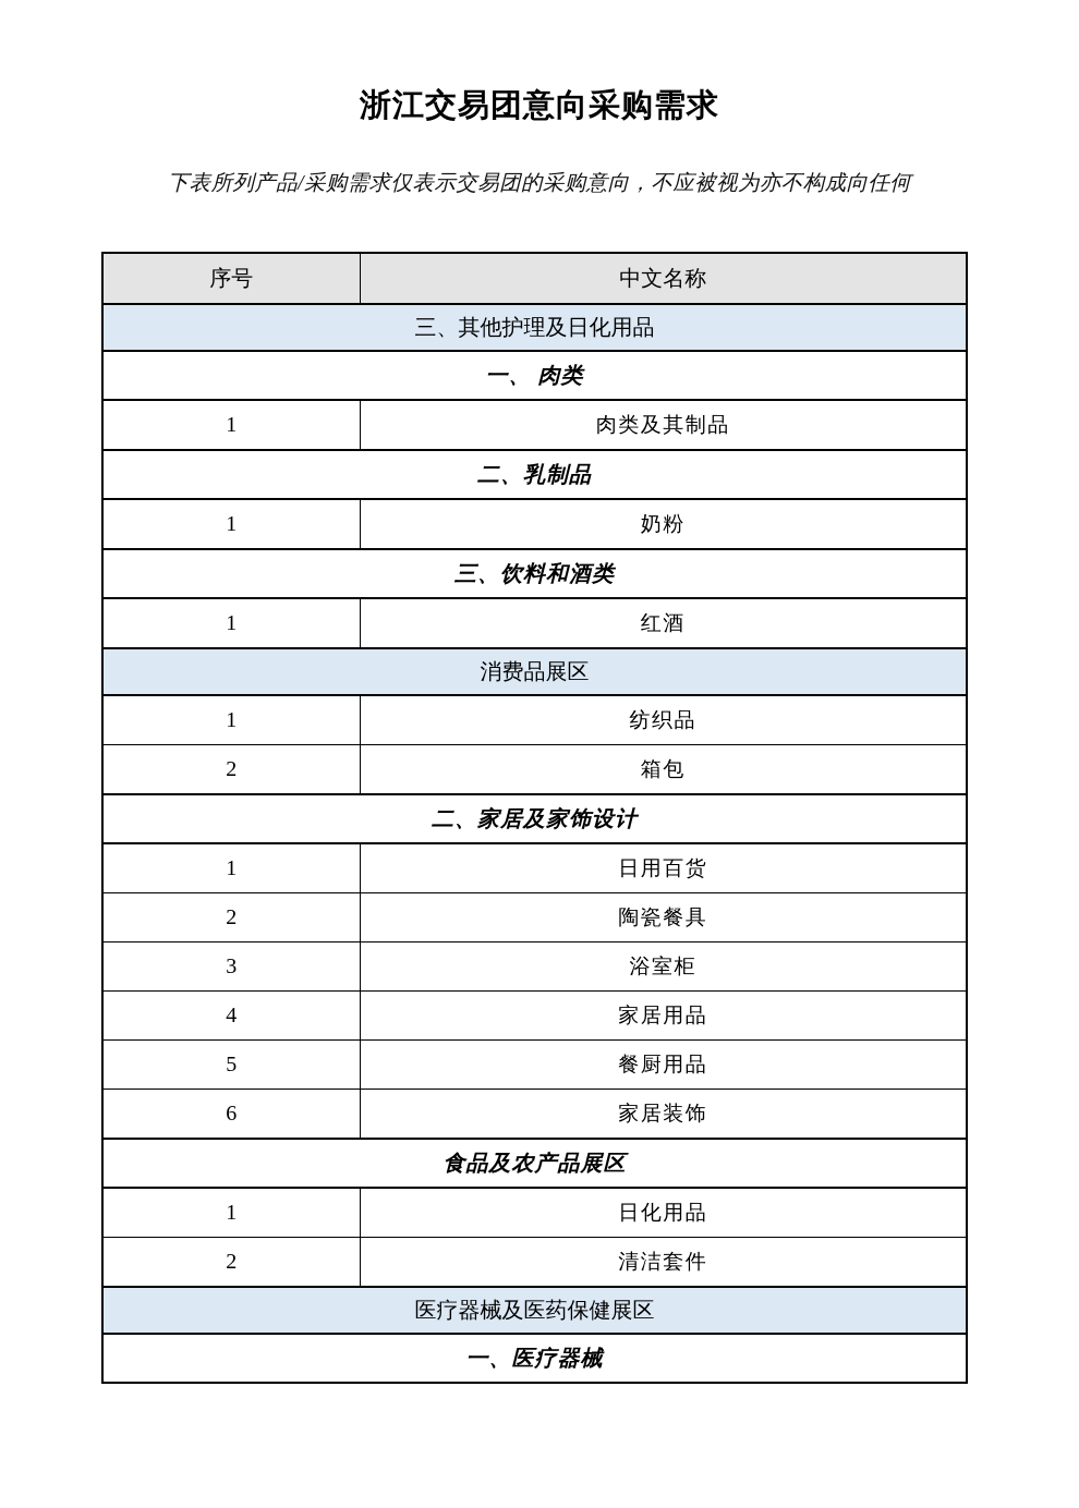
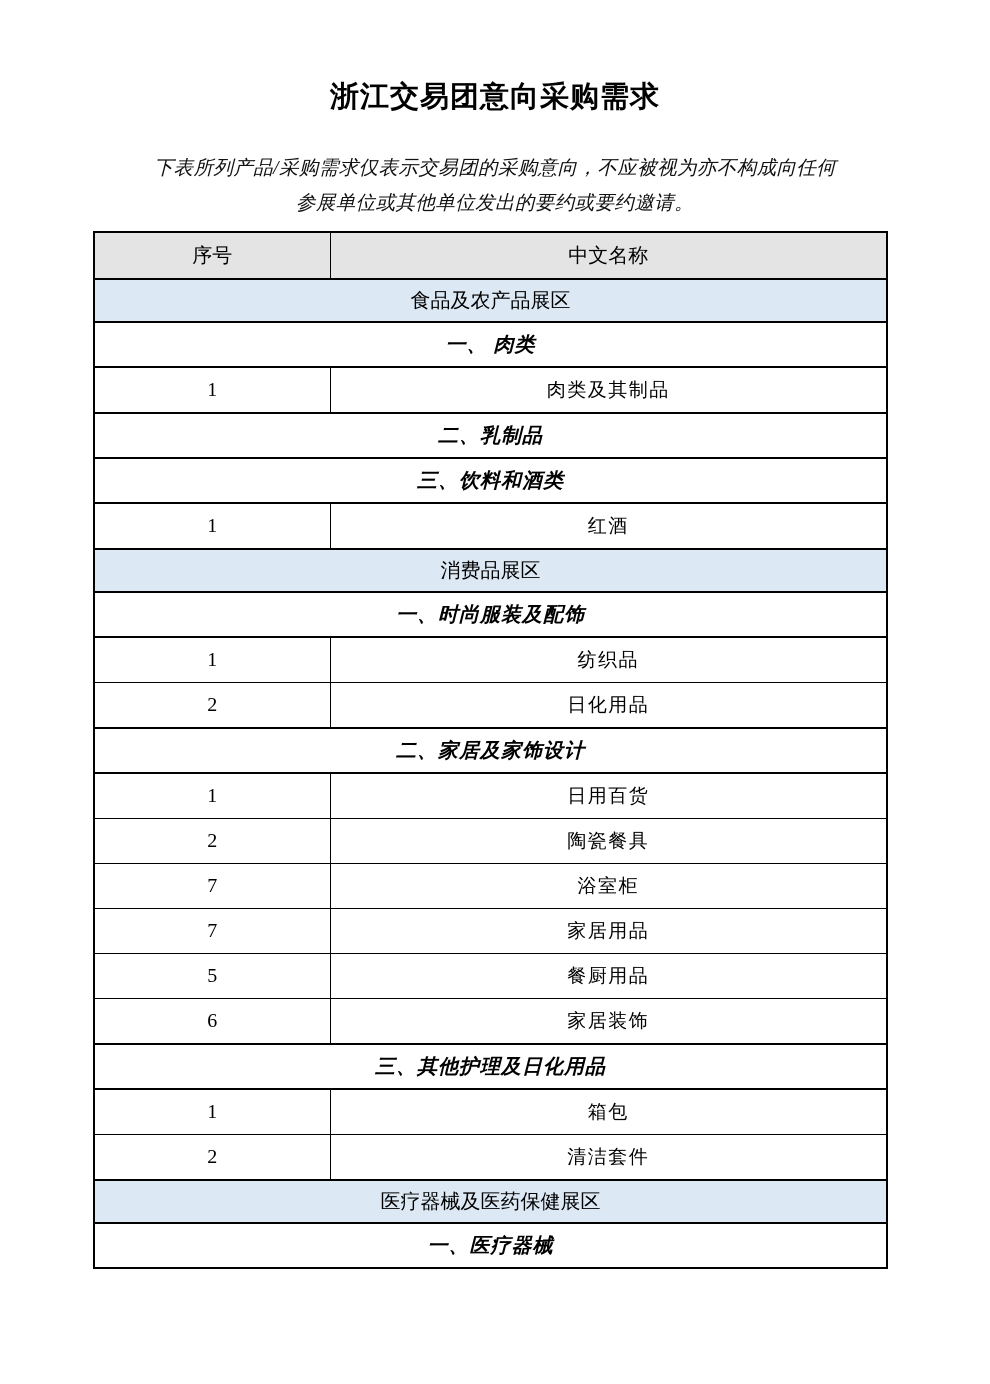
  浙江交易团意向采购需求
  下表所列产品/采购需求仅表示交易团的采购意向，不应被视为亦不构成向任何
+ 参展单位或其他单位发出的要约或要约邀请。
  序号	中文名称
- 三、其他护理及日化用品
+ 食品及农产品展区
  一、 肉类
  1	肉类及其制品
  二、乳制品
- 1	奶粉
  三、饮料和酒类
  1	红酒
  消费品展区
+ 一、时尚服装及配饰
  1	纺织品
- 2	箱包
+ 2	日化用品
  二、家居及家饰设计
  1	日用百货
  2	陶瓷餐具
- 3	浴室柜
+ 7	浴室柜
- 4	家居用品
+ 7	家居用品
  5	餐厨用品
  6	家居装饰
- 食品及农产品展区
+ 三、其他护理及日化用品
- 1	日化用品
+ 1	箱包
  2	清洁套件
  医疗器械及医药保健展区
  一、医疗器械
